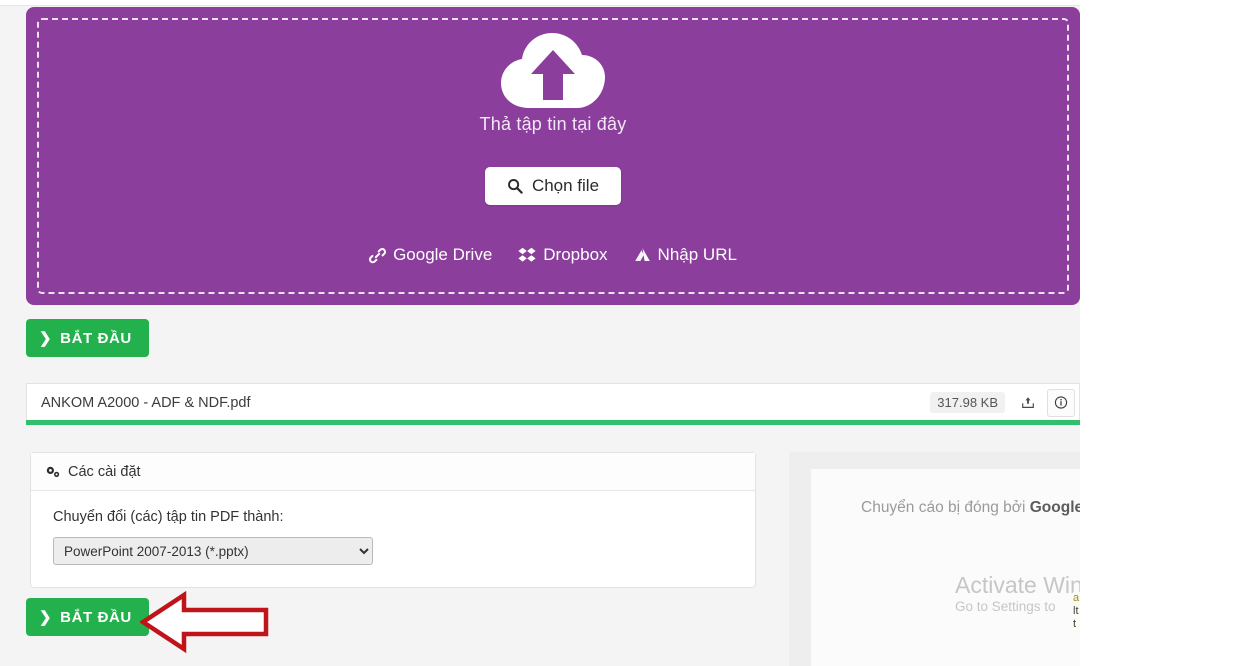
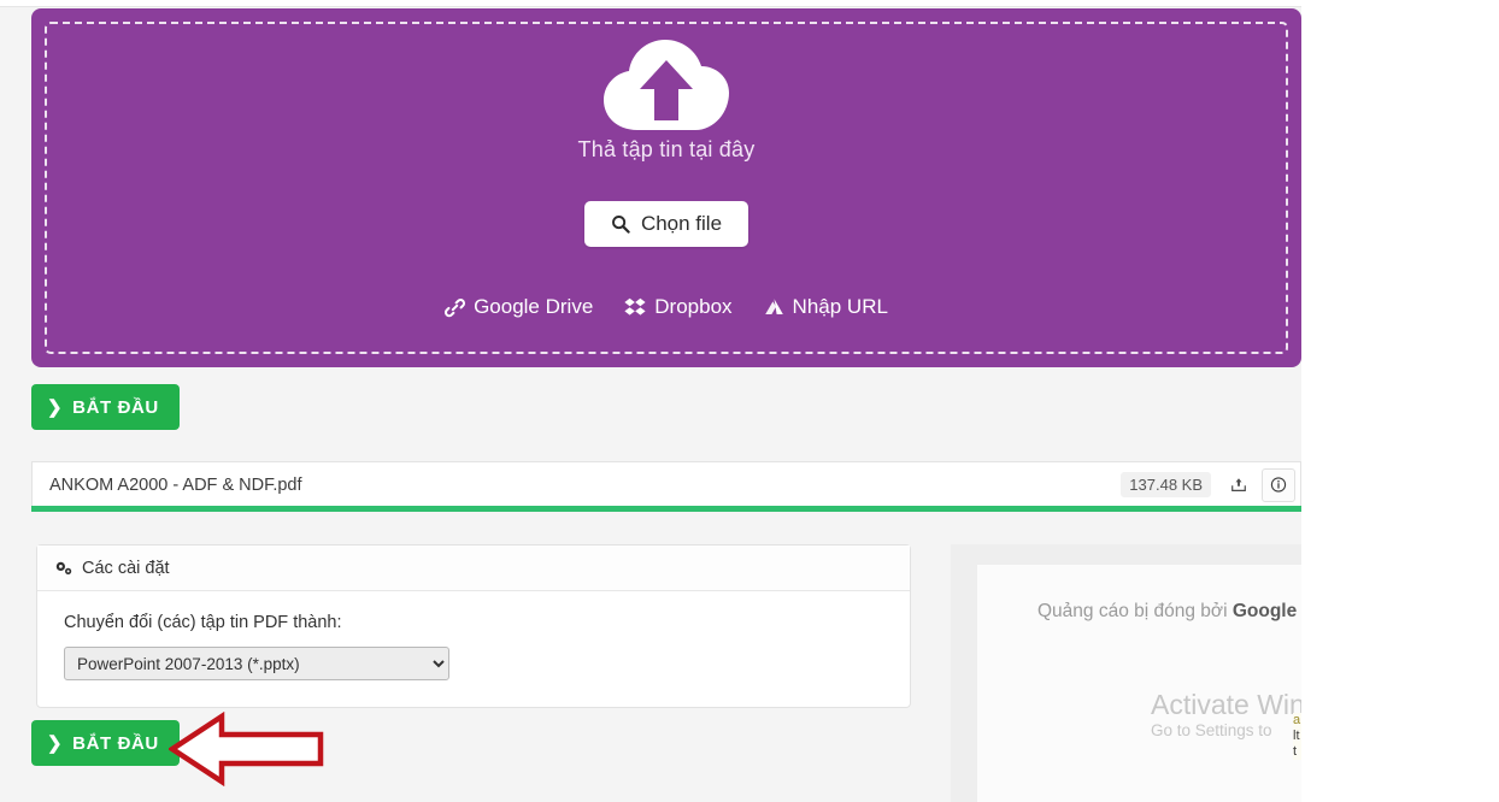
  Thả tập tin tại đây
  Chọn file
  Google Drive
  Dropbox
  Nhập URL
  ❯
  BẮT ĐẦU
  ANKOM A2000 - ADF & NDF.pdf
- 317.98 KB
+ 137.48 KB
  Các cài đặt
  Chuyển đổi (các) tập tin PDF thành:
  PowerPoint 2007-2013 (*.pptx)
  ❯
  BẮT ĐẦU
- Chuyển cáo bị đóng bởi Google
+ Quảng cáo bị đóng bởi Google
  Activate Win
  Go to Settings to
  a
  lt
  t
